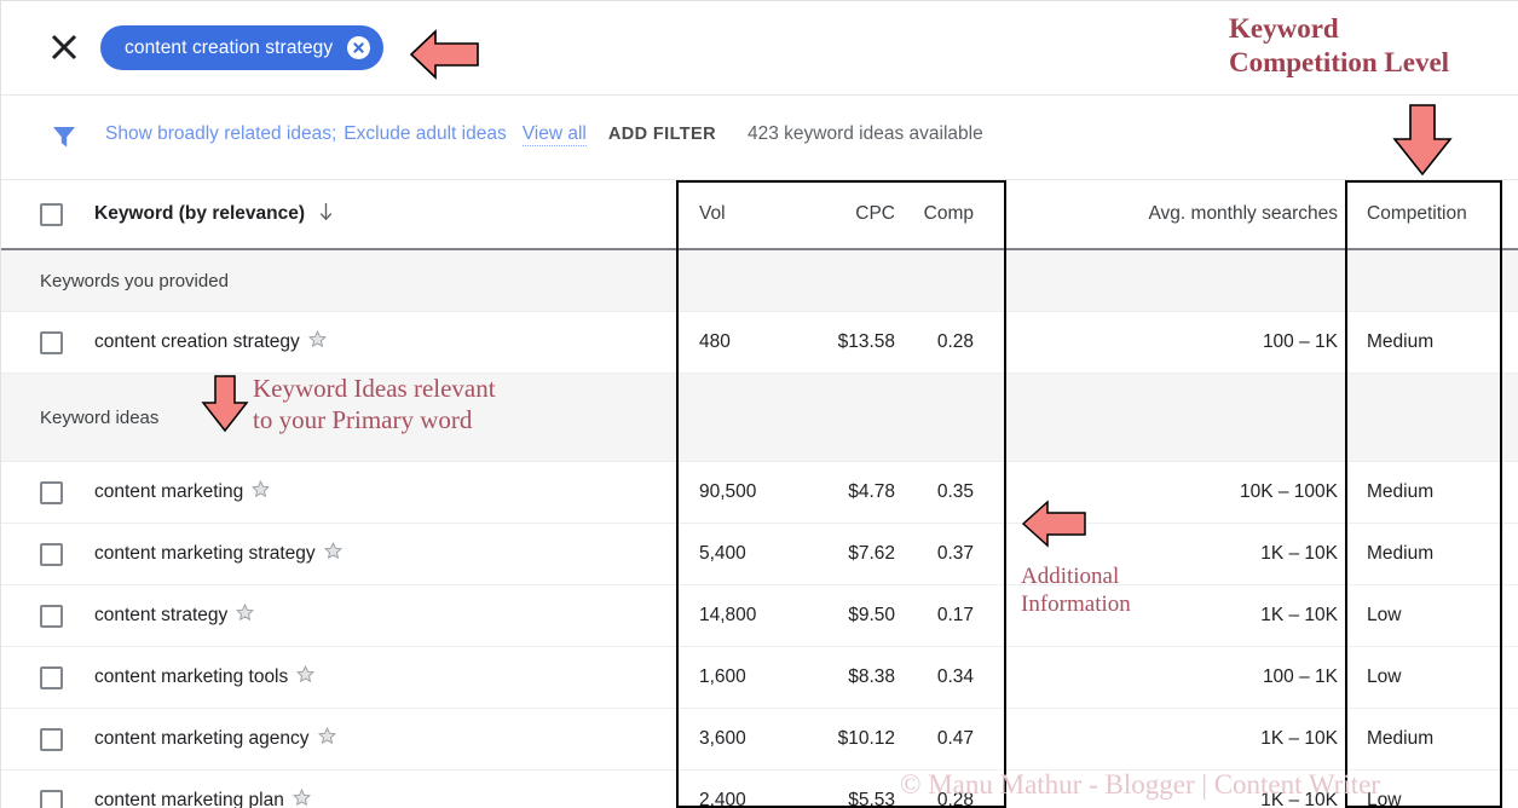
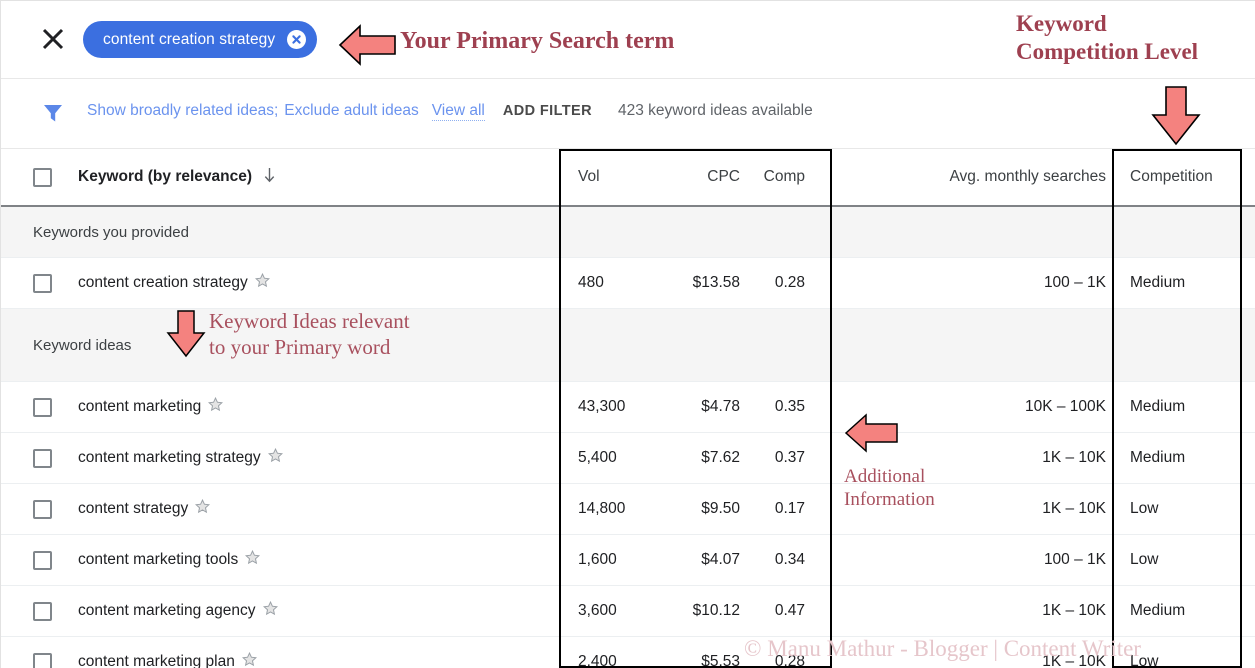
  content creation strategy
  Show broadly related ideas;
  Exclude adult ideas
  View all
  ADD FILTER
  423 keyword ideas available
  Keyword (by relevance)
  Vol
  CPC
  Comp
  Avg. monthly searches
  Competition
  Keywords you provided
  content creation strategy
  480
  $13.58
  0.28
  100 – 1K
  Medium
  Keyword ideas
  content marketing
- 90,500
+ 43,300
  $4.78
  0.35
  10K – 100K
  Medium
  content marketing strategy
  5,400
  $7.62
  0.37
  1K – 10K
  Medium
  content strategy
  14,800
  $9.50
  0.17
  1K – 10K
  Low
  content marketing tools
  1,600
- $8.38
+ $4.07
  0.34
  100 – 1K
  Low
  content marketing agency
  3,600
  $10.12
  0.47
  1K – 10K
  Medium
  content marketing plan
  2,400
  $5.53
  0.28
  1K – 10K
  Low
+ Your Primary Search term
  Keyword
  Competition Level
  Keyword Ideas relevant
  to your Primary word
  Additional
  Information
  © Manu Mathur - Blogger | Content Writer
